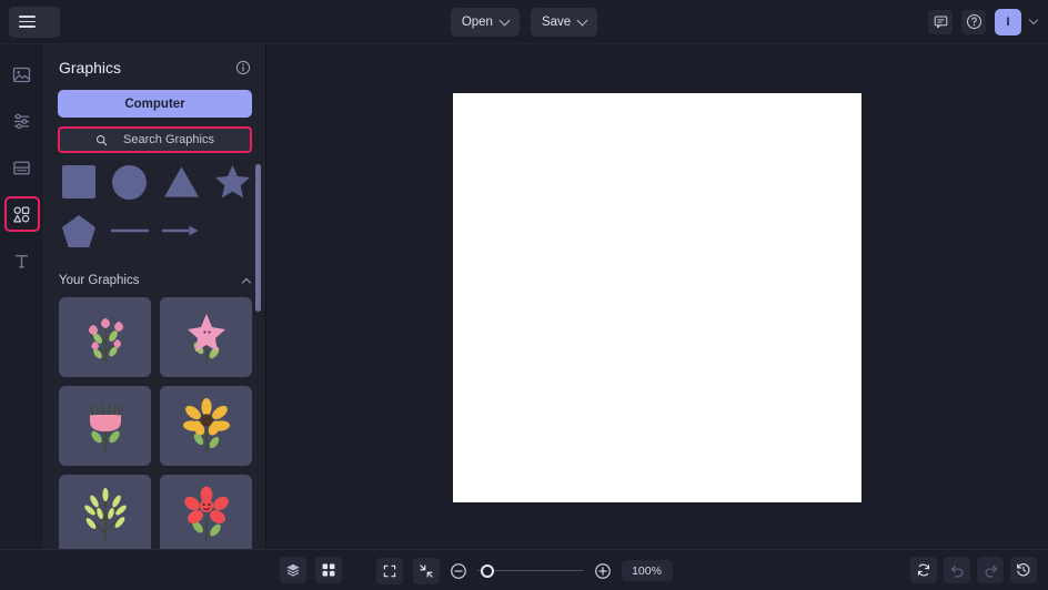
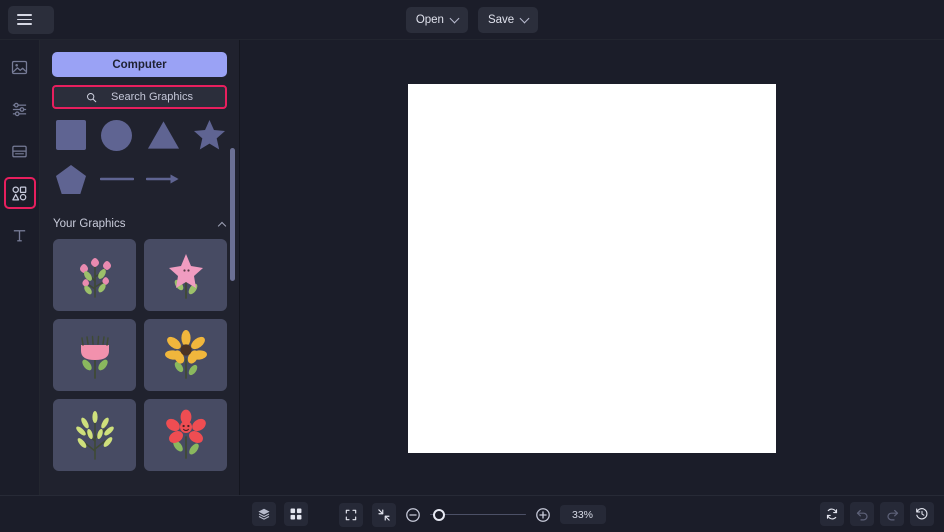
  Open
  Save
- I
- Graphics
  Computer
  Search Graphics
  Your Graphics
- 100%
+ 33%
